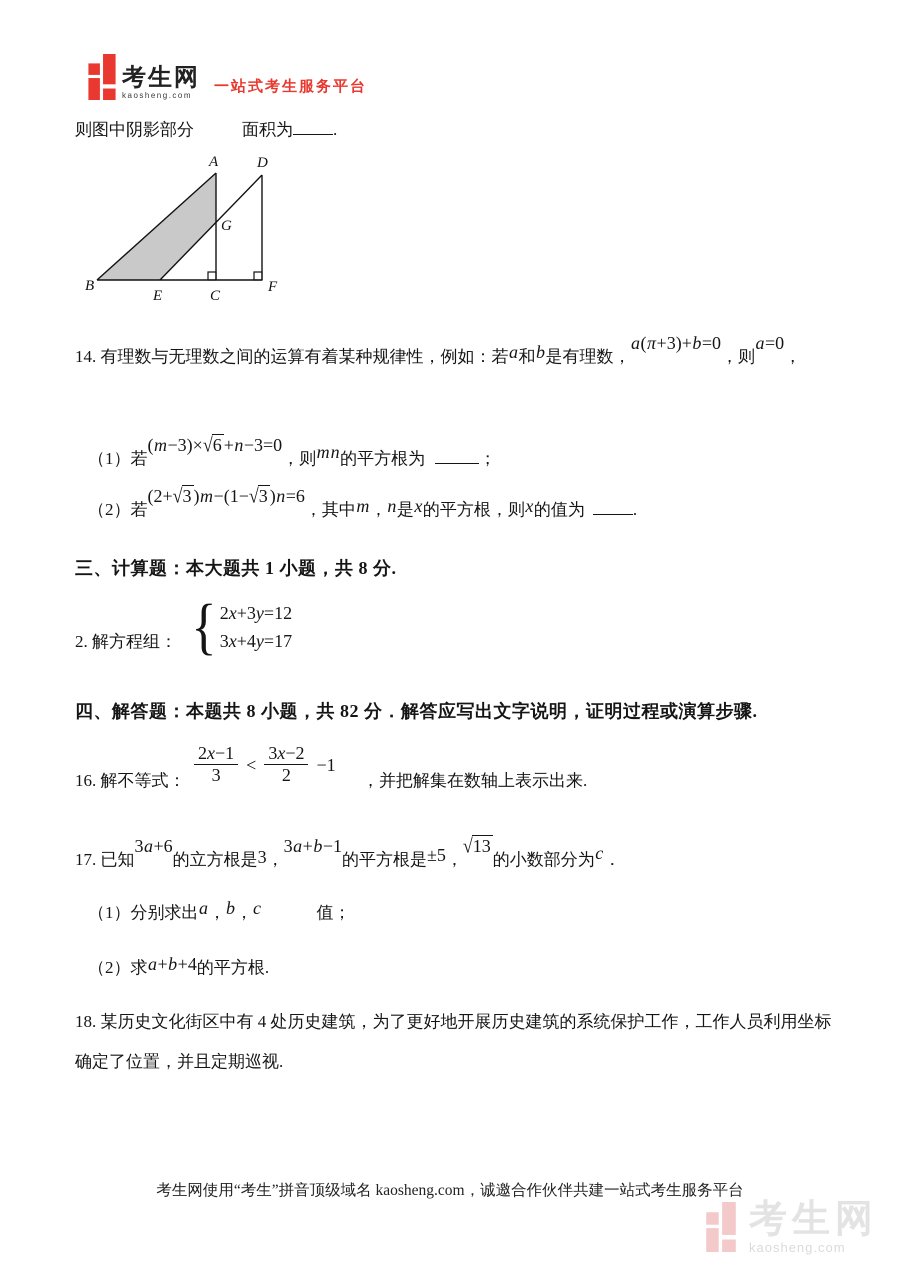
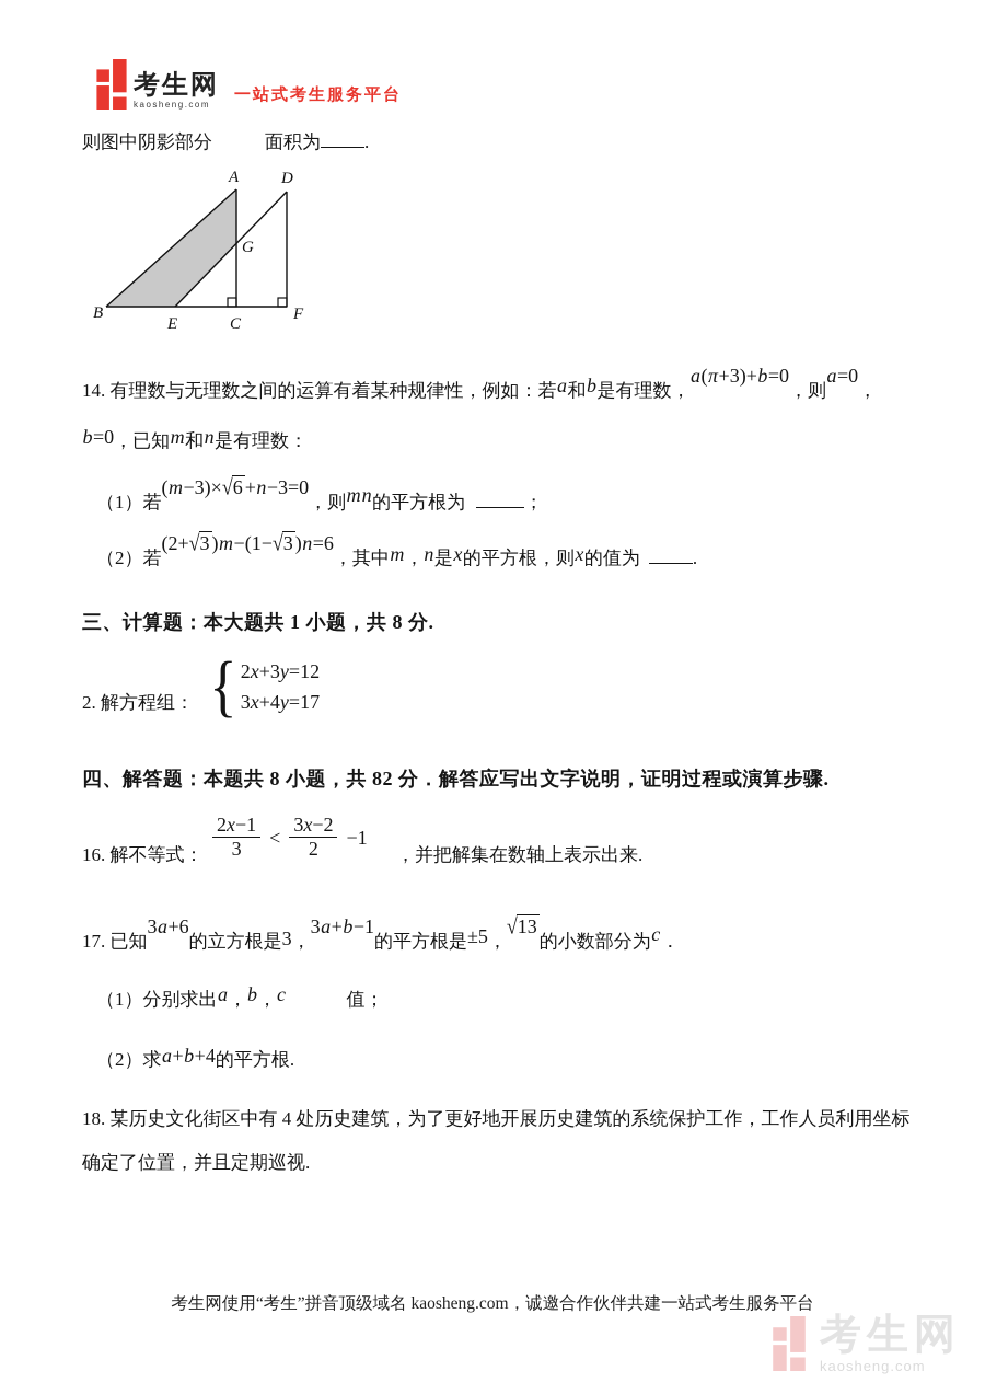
  考生网
  kaosheng.com
  一站式考生服务平台
  则图中阴影部分 面积为 .
  A
  B
  C
  D
  E
  F
  G
  14. 有理数与无理数之间的运算有着某种规律性，例如：若a和b是有理数，a(π+3)+b=0，则a=0，
+ b=0，已知m和n是有理数：
  （1）若(m−3)×√6+n−3=0，则mn的平方根为 ；
  （2）若(2+√3)m−(1−√3)n=6，其中m，n是x的平方根，则x的值为 .
  三、计算题：本大题共 1 小题，共 8 分.
  2. 解方程组：
  {
  2x+3y=12
  3x+4y=17
  四、解答题：本题共 8 小题，共 82 分．解答应写出文字说明，证明过程或演算步骤.
  16. 解不等式：
  2x−1
  3
  <
  3x−2
  2
  −1
  ，并把解集在数轴上表示出来.
  17. 已知3a+6的立方根是3，3a+b−1的平方根是±5，√13的小数部分为c．
  （1）分别求出a，b，c 值；
  （2）求a+b+4的平方根.
  18. 某历史文化街区中有 4 处历史建筑，为了更好地开展历史建筑的系统保护工作，工作人员利用坐标确定了位置，并且定期巡视.
  考生网使用“考生”拼音顶级域名 kaosheng.com，诚邀合作伙伴共建一站式考生服务平台
  考生网
  kaosheng.com
